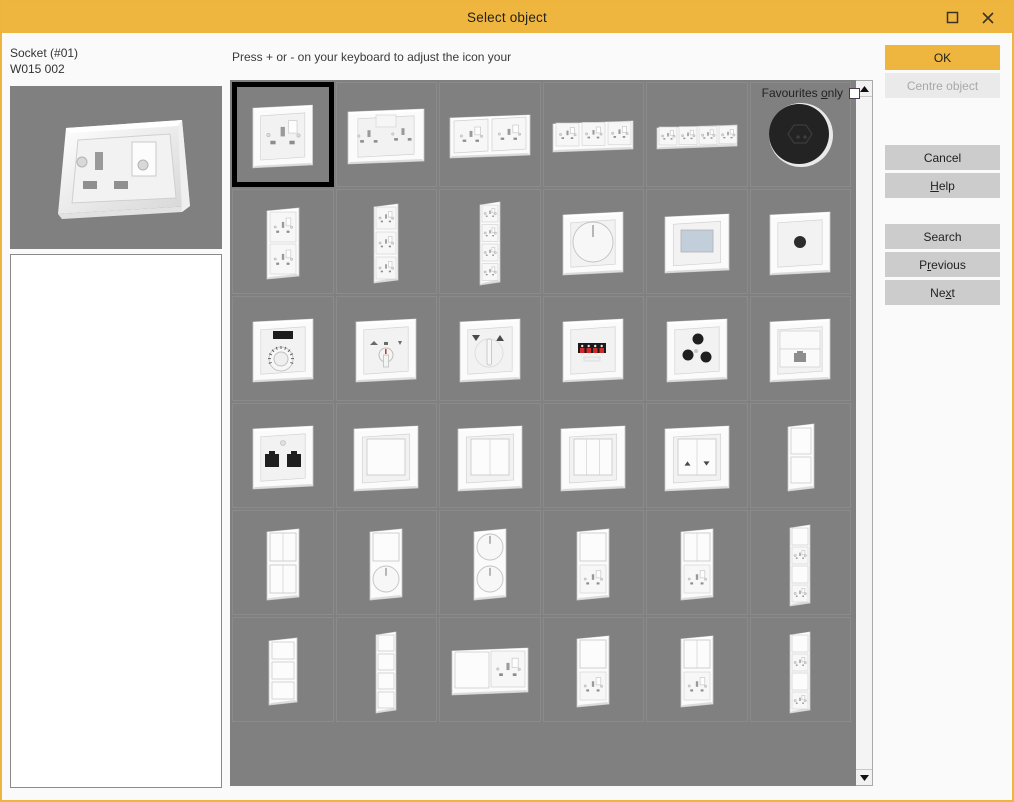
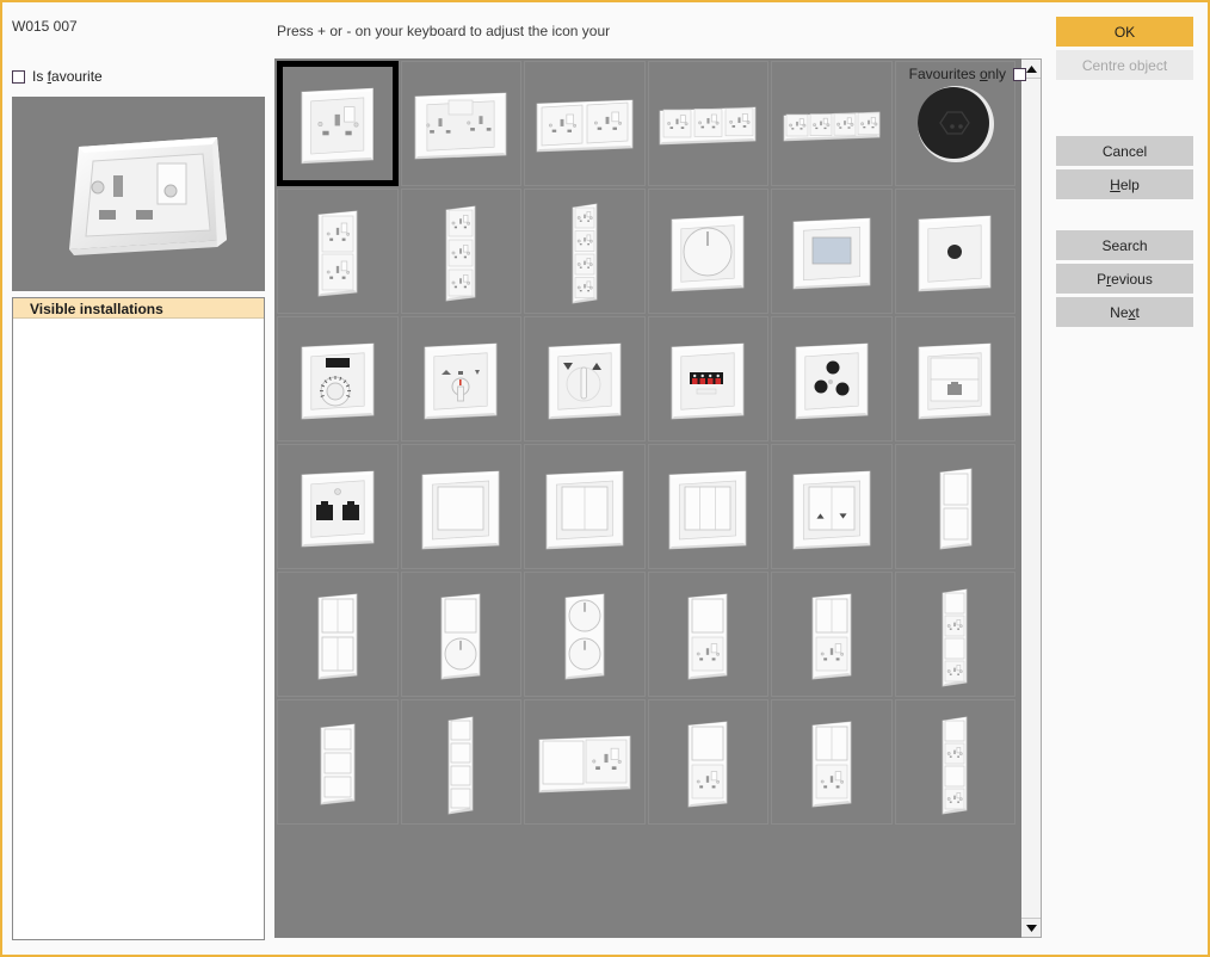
- Select object
- Socket (#01)
- W015 002
+ W015 007
+ Is favourite
+ Visible installations
  Press + or - on your keyboard to adjust the icon your
  OK
  Centre object
  Cancel
  H
  elp
  Search
  P
  r
  evious
  Ne
  x
  t
  Favourites only
